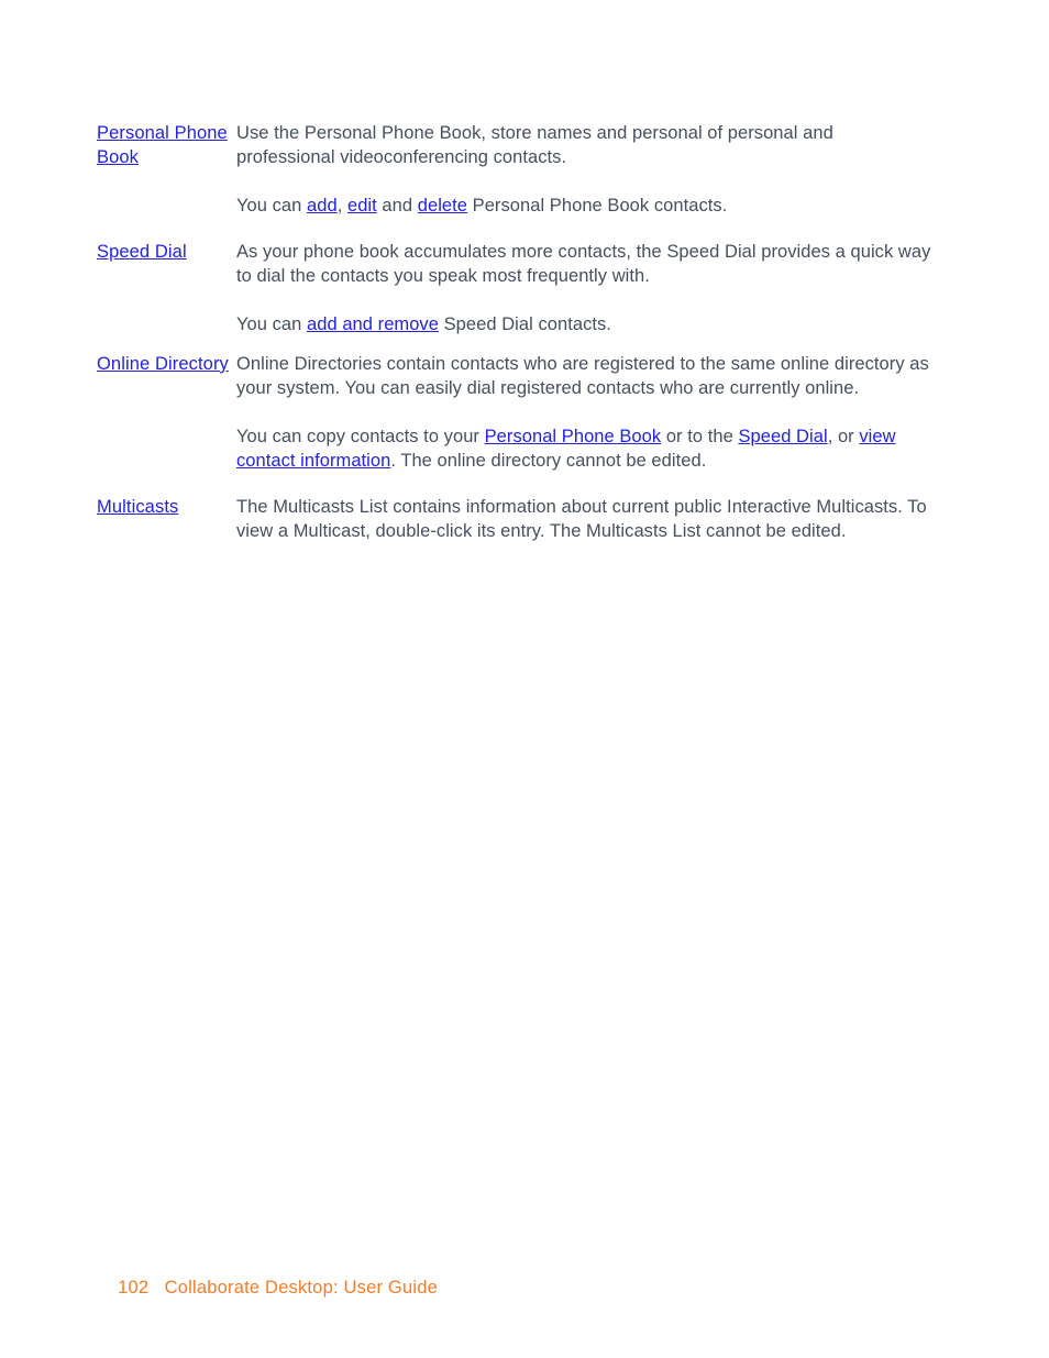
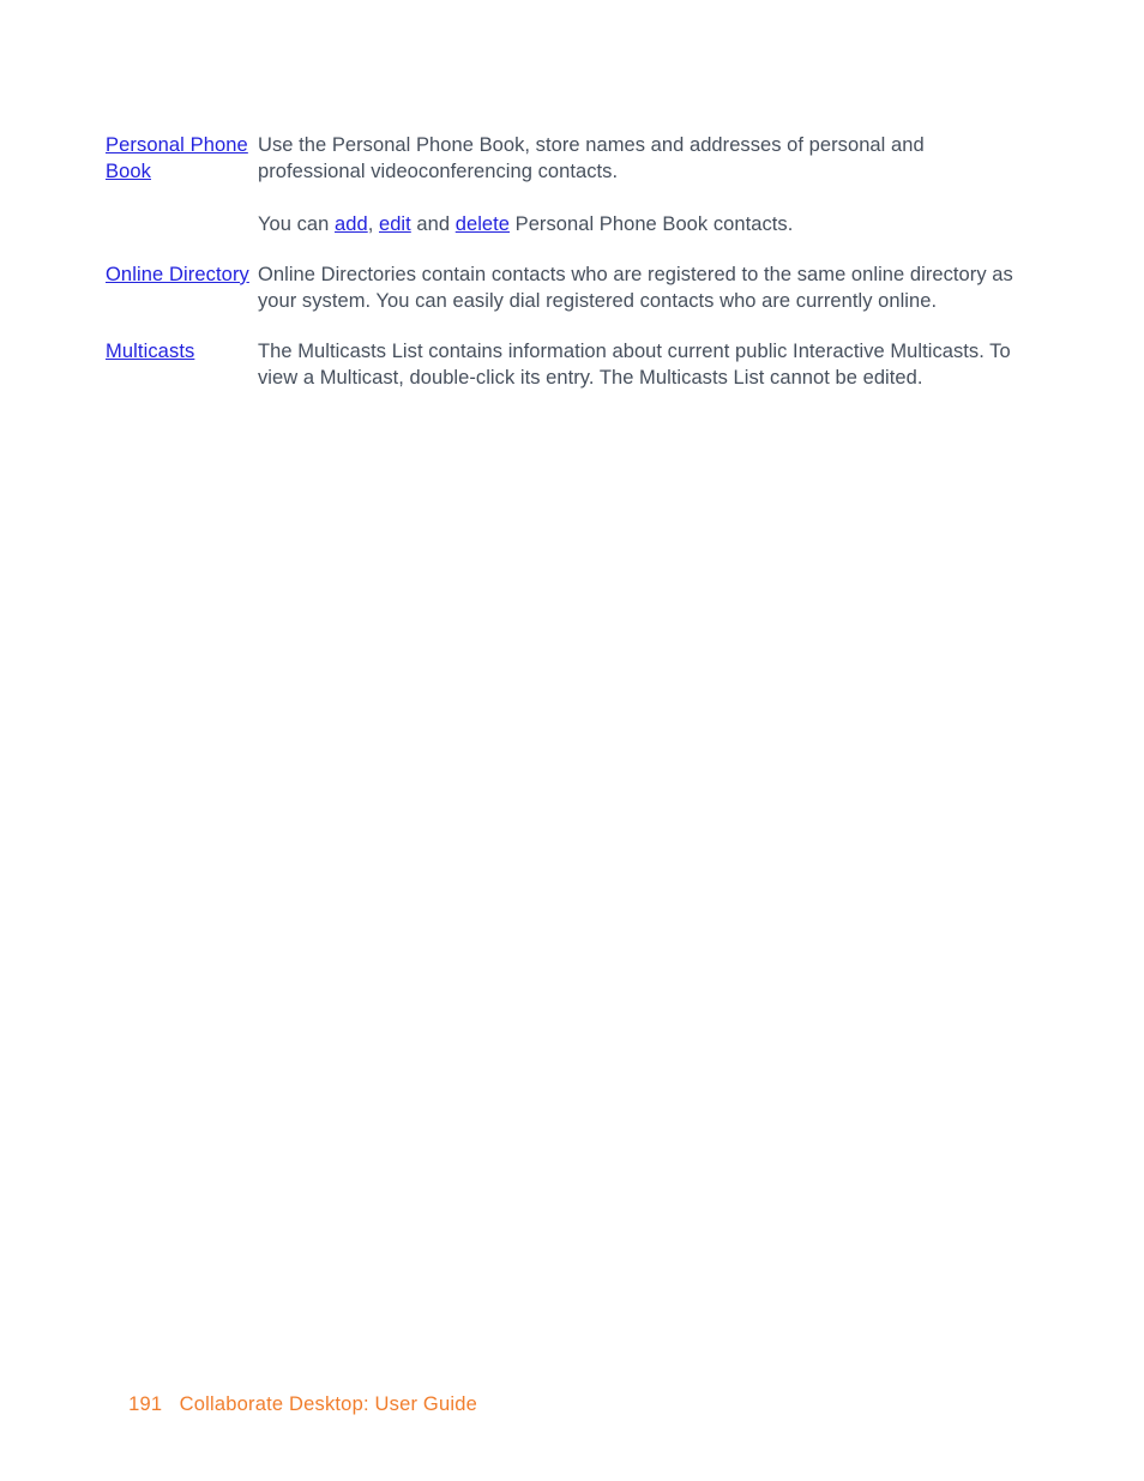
  Personal Phone Book
- Use the Personal Phone Book, store names and personal of personal and professional videoconferencing contacts.
+ Use the Personal Phone Book, store names and addresses of personal and professional videoconferencing contacts.
  You can add, edit and delete Personal Phone Book contacts.
- Speed Dial
- As your phone book accumulates more contacts, the Speed Dial provides a quick way to dial the contacts you speak most frequently with.
- You can add and remove Speed Dial contacts.
  Online Directory
  Online Directories contain contacts who are registered to the same online directory as your system. You can easily dial registered contacts who are currently online.
- You can copy contacts to your Personal Phone Book or to the Speed Dial, or view contact information. The online directory cannot be edited.
  Multicasts
  The Multicasts List contains information about current public Interactive Multicasts. To view a Multicast, double-click its entry. The Multicasts List cannot be edited.
- 102 Collaborate Desktop: User Guide
+ 191 Collaborate Desktop: User Guide
